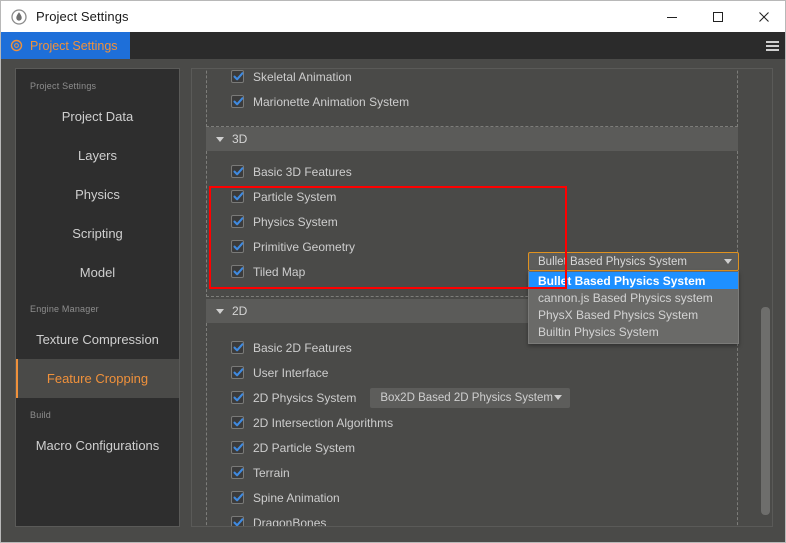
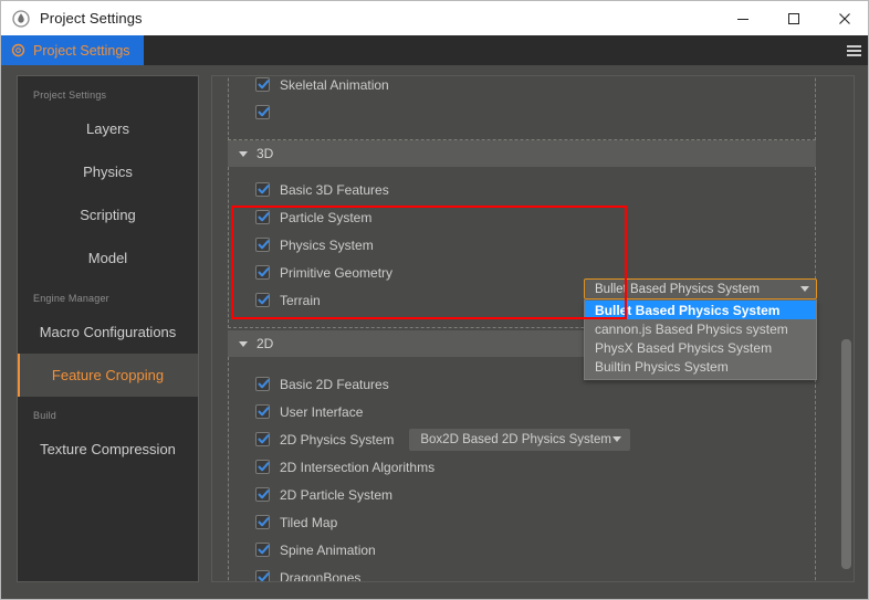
  Project Settings
  Project Settings
  Project Settings
- Project Data
  Layers
  Physics
  Scripting
  Model
  Engine Manager
- Texture Compression
+ Macro Configurations
  Feature Cropping
  Build
- Macro Configurations
+ Texture Compression
  Skeletal Animation
- Marionette Animation System
  3D
  Basic 3D Features
  Particle System
  Physics System
  Primitive Geometry
- Tiled Map
+ Terrain
  2D
  Basic 2D Features
  User Interface
  2D Physics System
  Box2D Based 2D Physics System
  2D Intersection Algorithms
  2D Particle System
- Terrain
+ Tiled Map
  Spine Animation
  DragonBones
  Bullet Based Physics System
  Bullet Based Physics System
  cannon.js Based Physics system
  PhysX Based Physics System
  Builtin Physics System
